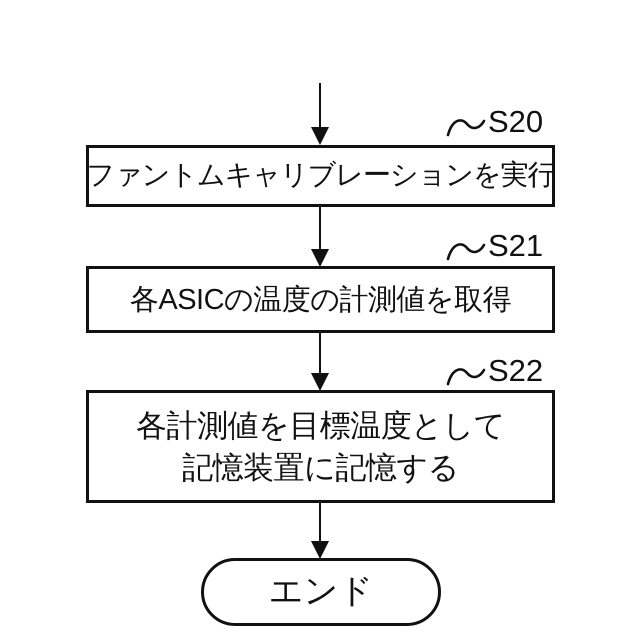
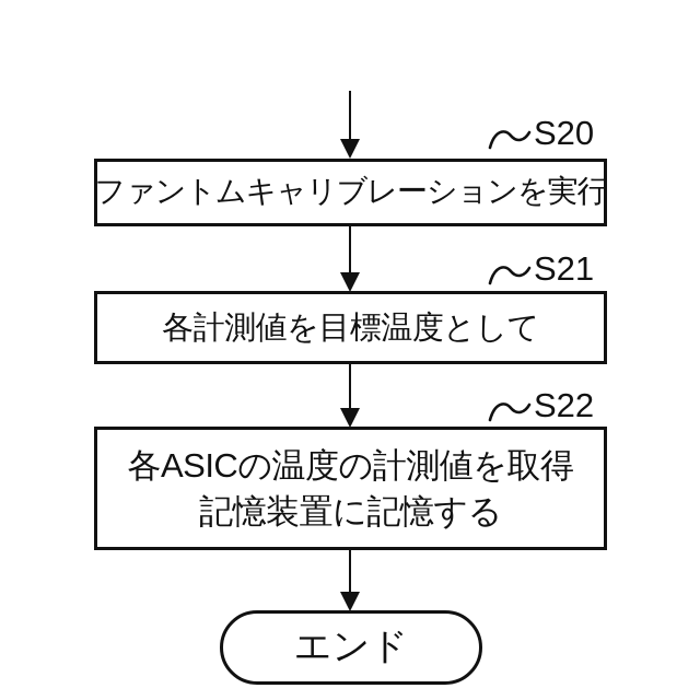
  S20
  ファントムキャリブレーションを実行
  S21
- 各ASICの温度の計測値を取得
+ 各計測値を目標温度として
  S22
- 各計測値を目標温度として
+ 各ASICの温度の計測値を取得
  記憶装置に記憶する
  エンド
